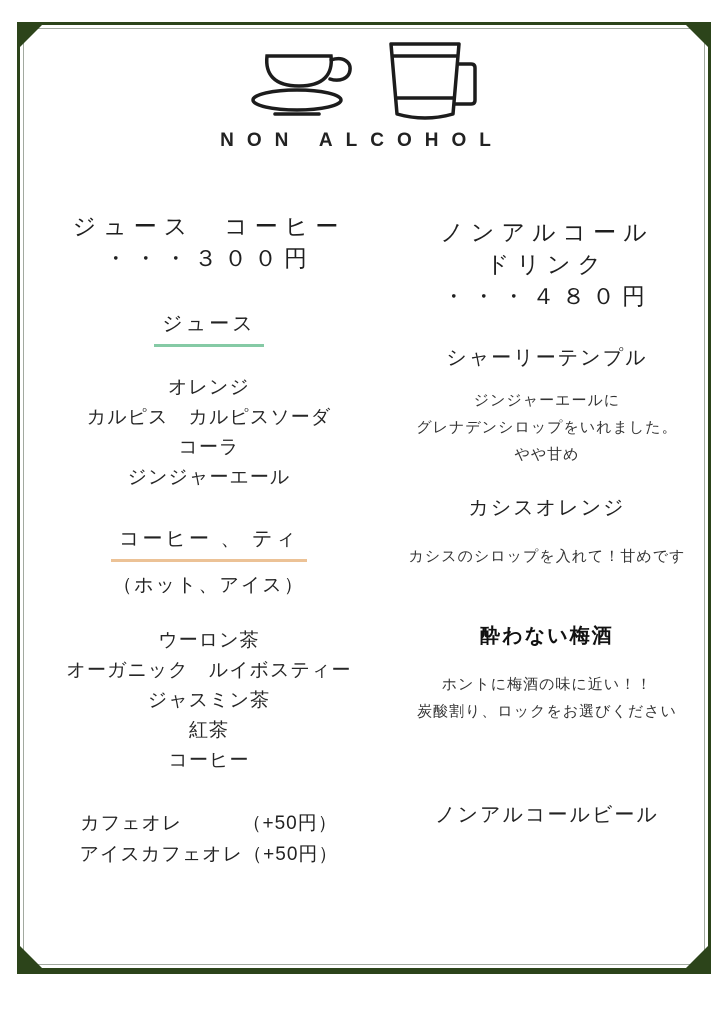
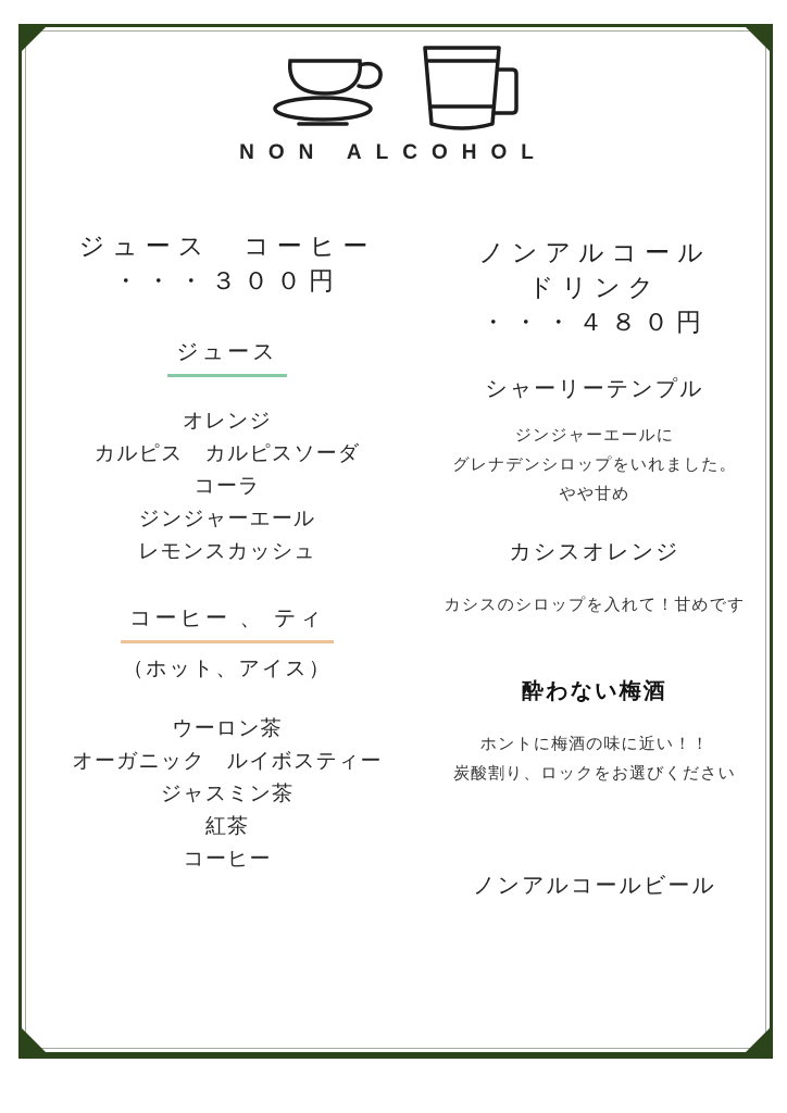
  NON ALCOHOL
  ジュース コーヒー
  ・・・３００円
  ジュース
  オレンジ
  カルピス カルピスソーダ
  コーラ
  ジンジャーエール
+ レモンスカッシュ
  コーヒー 、 ティ
  （ホット、アイス）
  ウーロン茶
  オーガニック ルイボスティー
  ジャスミン茶
  紅茶
  コーヒー
- カフェオレ （+50円）
- アイスカフェオレ（+50円）
  ノンアルコール
  ドリンク
  ・・・４８０円
  シャーリーテンプル
  ジンジャーエールに
  グレナデンシロップをいれました。
  やや甘め
  カシスオレンジ
  カシスのシロップを入れて！甘めです
  酔わない梅酒
  ホントに梅酒の味に近い！！
  炭酸割り、ロックをお選びください
  ノンアルコールビール
